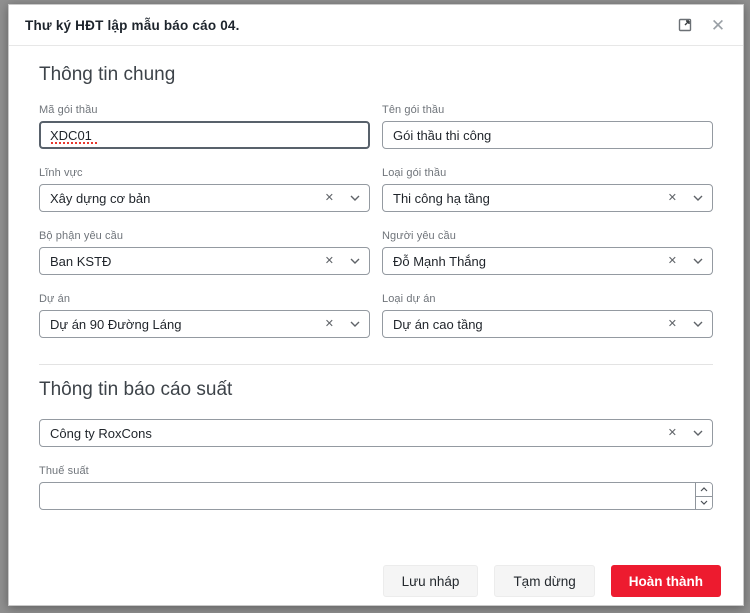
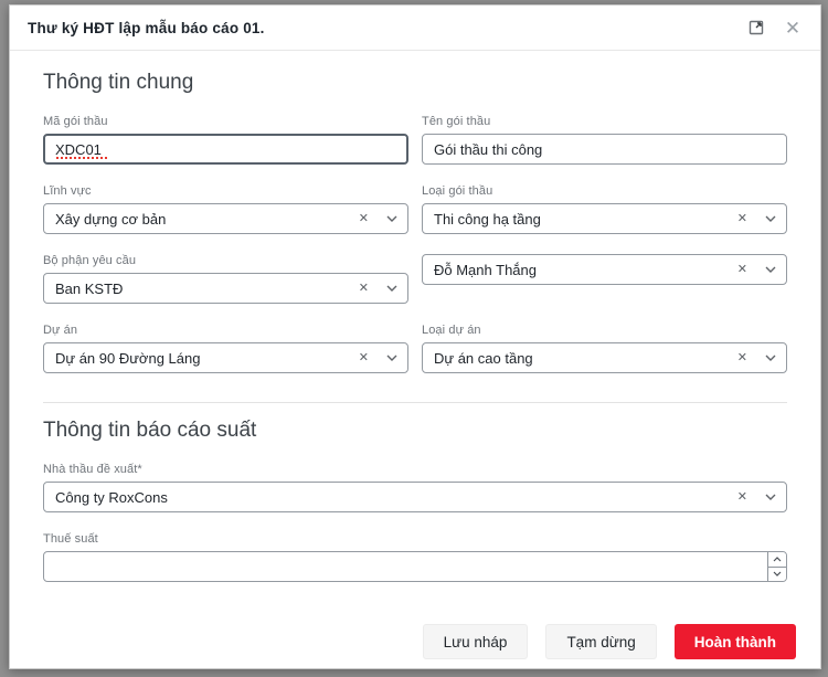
- Thư ký HĐT lập mẫu báo cáo 04.
+ Thư ký HĐT lập mẫu báo cáo 01.
  ✕
  Thông tin chung
  Mã gói thầu
  XDC01
  Tên gói thầu
  Gói thầu thi công
  Lĩnh vực
  Xây dựng cơ bản
  ✕
  Loại gói thầu
  Thi công hạ tầng
  ✕
  Bộ phận yêu cầu
  Ban KSTĐ
  ✕
- Người yêu cầu
  Đỗ Mạnh Thắng
  ✕
  Dự án
  Dự án 90 Đường Láng
  ✕
  Loại dự án
  Dự án cao tầng
  ✕
  Thông tin báo cáo suất
+ Nhà thầu đề xuất*
  Công ty RoxCons
  ✕
  Thuế suất
  Lưu nháp
  Tạm dừng
  Hoàn thành
